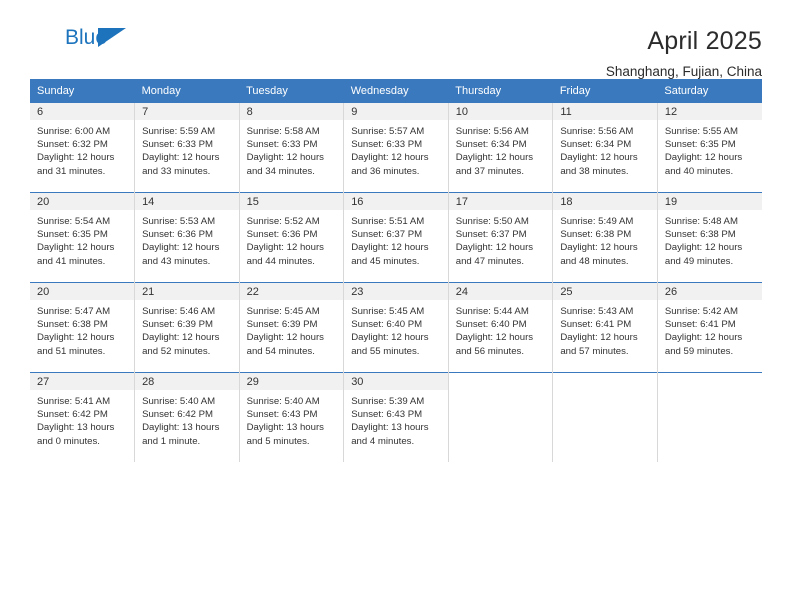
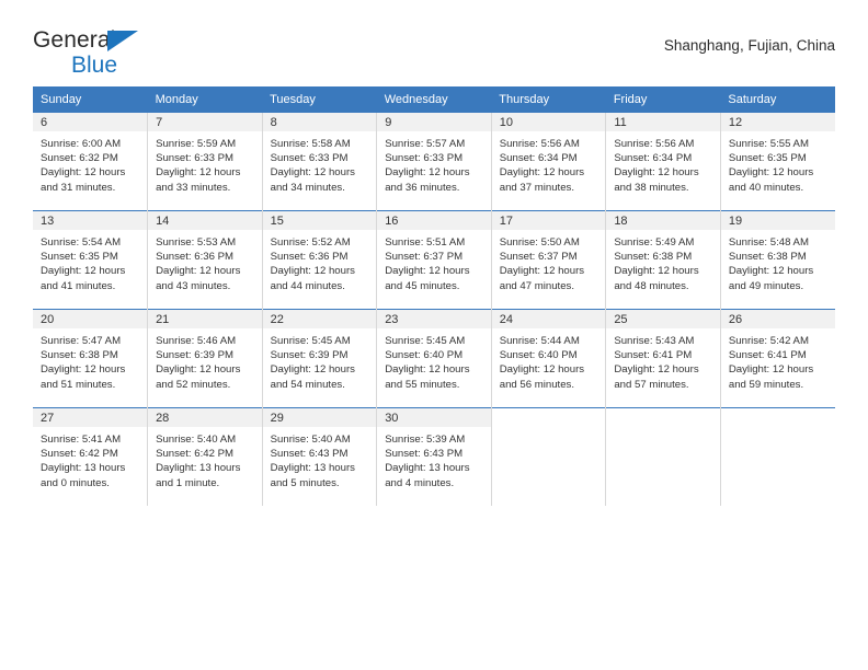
+ General
  Blue
- April 2025
  Shanghang, Fujian, China
  Sunday	Monday	Tuesday	Wednesday	Thursday	Friday	Saturday
  6Sunrise: 6:00 AMSunset: 6:32 PMDaylight: 12 hoursand 31 minutes.	7Sunrise: 5:59 AMSunset: 6:33 PMDaylight: 12 hoursand 33 minutes.	8Sunrise: 5:58 AMSunset: 6:33 PMDaylight: 12 hoursand 34 minutes.	9Sunrise: 5:57 AMSunset: 6:33 PMDaylight: 12 hoursand 36 minutes.	10Sunrise: 5:56 AMSunset: 6:34 PMDaylight: 12 hoursand 37 minutes.	11Sunrise: 5:56 AMSunset: 6:34 PMDaylight: 12 hoursand 38 minutes.	12Sunrise: 5:55 AMSunset: 6:35 PMDaylight: 12 hoursand 40 minutes.
- 20Sunrise: 5:54 AMSunset: 6:35 PMDaylight: 12 hoursand 41 minutes.	14Sunrise: 5:53 AMSunset: 6:36 PMDaylight: 12 hoursand 43 minutes.	15Sunrise: 5:52 AMSunset: 6:36 PMDaylight: 12 hoursand 44 minutes.	16Sunrise: 5:51 AMSunset: 6:37 PMDaylight: 12 hoursand 45 minutes.	17Sunrise: 5:50 AMSunset: 6:37 PMDaylight: 12 hoursand 47 minutes.	18Sunrise: 5:49 AMSunset: 6:38 PMDaylight: 12 hoursand 48 minutes.	19Sunrise: 5:48 AMSunset: 6:38 PMDaylight: 12 hoursand 49 minutes.
+ 13Sunrise: 5:54 AMSunset: 6:35 PMDaylight: 12 hoursand 41 minutes.	14Sunrise: 5:53 AMSunset: 6:36 PMDaylight: 12 hoursand 43 minutes.	15Sunrise: 5:52 AMSunset: 6:36 PMDaylight: 12 hoursand 44 minutes.	16Sunrise: 5:51 AMSunset: 6:37 PMDaylight: 12 hoursand 45 minutes.	17Sunrise: 5:50 AMSunset: 6:37 PMDaylight: 12 hoursand 47 minutes.	18Sunrise: 5:49 AMSunset: 6:38 PMDaylight: 12 hoursand 48 minutes.	19Sunrise: 5:48 AMSunset: 6:38 PMDaylight: 12 hoursand 49 minutes.
  20Sunrise: 5:47 AMSunset: 6:38 PMDaylight: 12 hoursand 51 minutes.	21Sunrise: 5:46 AMSunset: 6:39 PMDaylight: 12 hoursand 52 minutes.	22Sunrise: 5:45 AMSunset: 6:39 PMDaylight: 12 hoursand 54 minutes.	23Sunrise: 5:45 AMSunset: 6:40 PMDaylight: 12 hoursand 55 minutes.	24Sunrise: 5:44 AMSunset: 6:40 PMDaylight: 12 hoursand 56 minutes.	25Sunrise: 5:43 AMSunset: 6:41 PMDaylight: 12 hoursand 57 minutes.	26Sunrise: 5:42 AMSunset: 6:41 PMDaylight: 12 hoursand 59 minutes.
  27Sunrise: 5:41 AMSunset: 6:42 PMDaylight: 13 hoursand 0 minutes.	28Sunrise: 5:40 AMSunset: 6:42 PMDaylight: 13 hoursand 1 minute.	29Sunrise: 5:40 AMSunset: 6:43 PMDaylight: 13 hoursand 5 minutes.	30Sunrise: 5:39 AMSunset: 6:43 PMDaylight: 13 hoursand 4 minutes.
